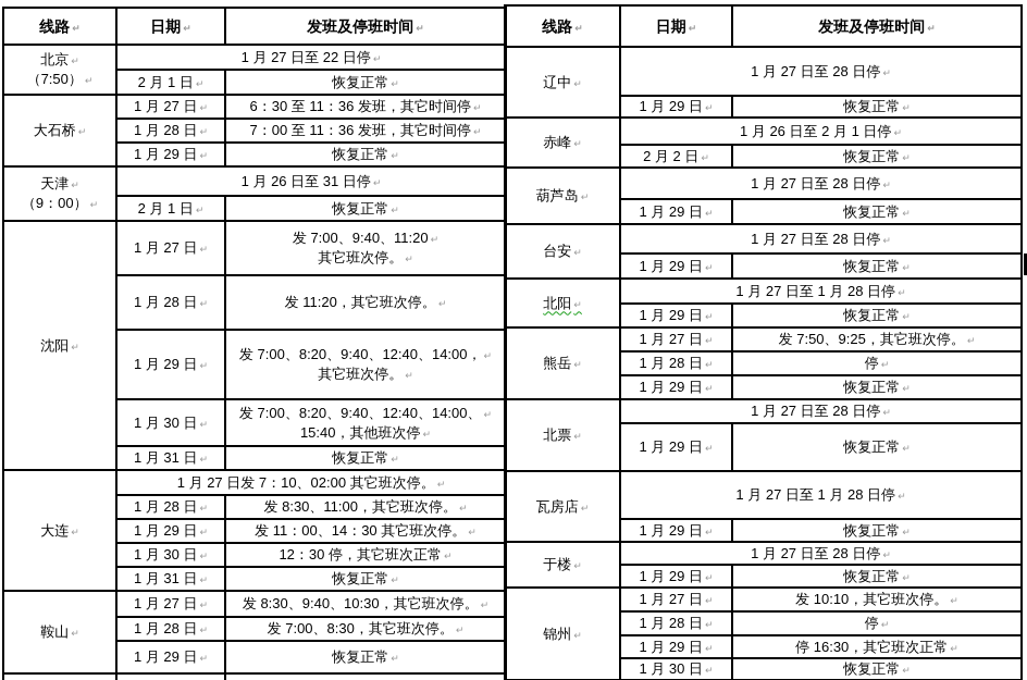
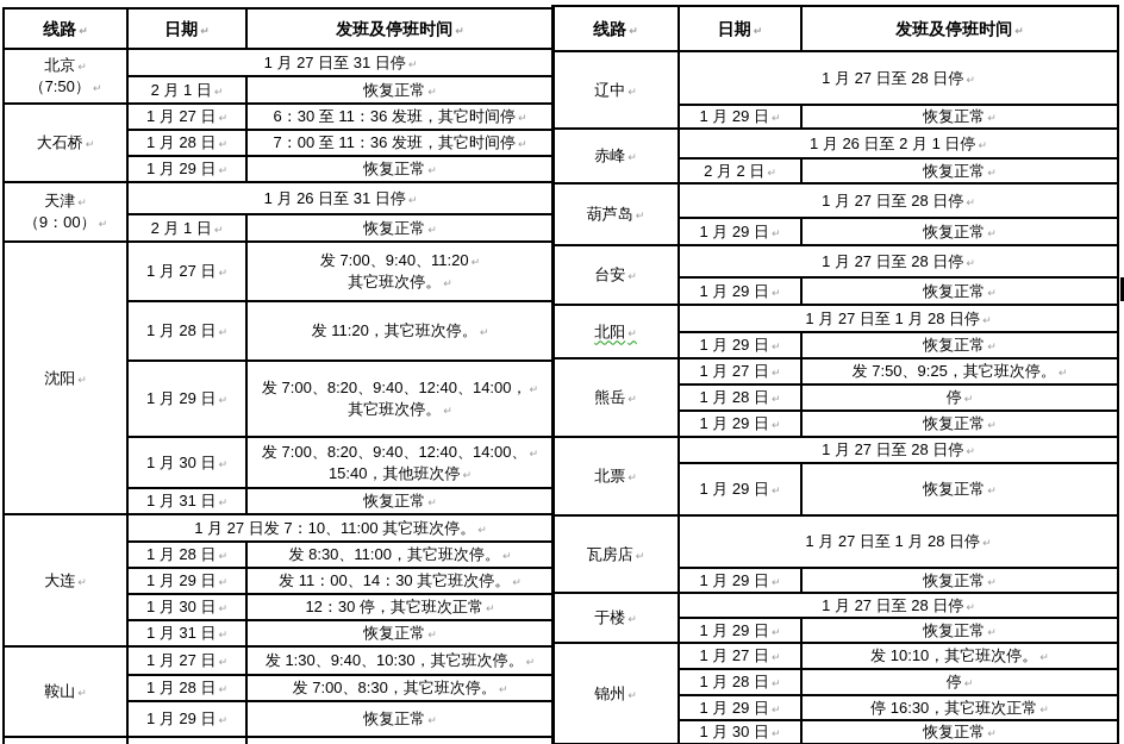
  线路 ↵	日期 ↵	发班及停班时间 ↵
- 北京 ↵ （7:50） ↵	1 月 27 日至 22 日停 ↵
+ 北京 ↵ （7:50） ↵	1 月 27 日至 31 日停 ↵
  2 月 1 日 ↵	恢复正常 ↵
  大石桥 ↵	1 月 27 日 ↵	6：30 至 11：36 发班，其它时间停 ↵
  1 月 28 日 ↵	7：00 至 11：36 发班，其它时间停 ↵
  1 月 29 日 ↵	恢复正常 ↵
  天津 ↵ （9：00） ↵	1 月 26 日至 31 日停 ↵
  2 月 1 日 ↵	恢复正常 ↵
  沈阳 ↵	1 月 27 日 ↵	发 7:00、9:40、11:20 ↵ 其它班次停。 ↵
  1 月 28 日 ↵	发 11:20，其它班次停。 ↵
  1 月 29 日 ↵	发 7:00、8:20、9:40、12:40、14:00， ↵ 其它班次停。 ↵
  1 月 30 日 ↵	发 7:00、8:20、9:40、12:40、14:00、 ↵ 15:40，其他班次停 ↵
  1 月 31 日 ↵	恢复正常 ↵
- 大连 ↵	1 月 27 日发 7：10、02:00 其它班次停。 ↵
+ 大连 ↵	1 月 27 日发 7：10、11:00 其它班次停。 ↵
  1 月 28 日 ↵	发 8:30、11:00，其它班次停。 ↵
  1 月 29 日 ↵	发 11：00、14：30 其它班次停。 ↵
  1 月 30 日 ↵	12：30 停，其它班次正常 ↵
  1 月 31 日 ↵	恢复正常 ↵
- 鞍山 ↵	1 月 27 日 ↵	发 8:30、9:40、10:30，其它班次停。 ↵
+ 鞍山 ↵	1 月 27 日 ↵	发 1:30、9:40、10:30，其它班次停。 ↵
  1 月 28 日 ↵	发 7:00、8:30，其它班次停。 ↵
  1 月 29 日 ↵	恢复正常 ↵
  线路 ↵	日期 ↵	发班及停班时间 ↵
  辽中 ↵	1 月 27 日至 28 日停 ↵
  1 月 29 日 ↵	恢复正常 ↵
  赤峰 ↵	1 月 26 日至 2 月 1 日停 ↵
  2 月 2 日 ↵	恢复正常 ↵
  葫芦岛 ↵	1 月 27 日至 28 日停 ↵
  1 月 29 日 ↵	恢复正常 ↵
  台安 ↵	1 月 27 日至 28 日停 ↵
  1 月 29 日 ↵	恢复正常 ↵
  北阳 ↵	1 月 27 日至 1 月 28 日停 ↵
  1 月 29 日 ↵	恢复正常 ↵
  熊岳 ↵	1 月 27 日 ↵	发 7:50、9:25，其它班次停。 ↵
  1 月 28 日 ↵	停 ↵
  1 月 29 日 ↵	恢复正常 ↵
  北票 ↵	1 月 27 日至 28 日停 ↵
  1 月 29 日 ↵	恢复正常 ↵
  瓦房店 ↵	1 月 27 日至 1 月 28 日停 ↵
  1 月 29 日 ↵	恢复正常 ↵
  于楼 ↵	1 月 27 日至 28 日停 ↵
  1 月 29 日 ↵	恢复正常 ↵
  锦州 ↵	1 月 27 日 ↵	发 10:10，其它班次停。 ↵
  1 月 28 日 ↵	停 ↵
  1 月 29 日 ↵	停 16:30，其它班次正常 ↵
  1 月 30 日 ↵	恢复正常 ↵
